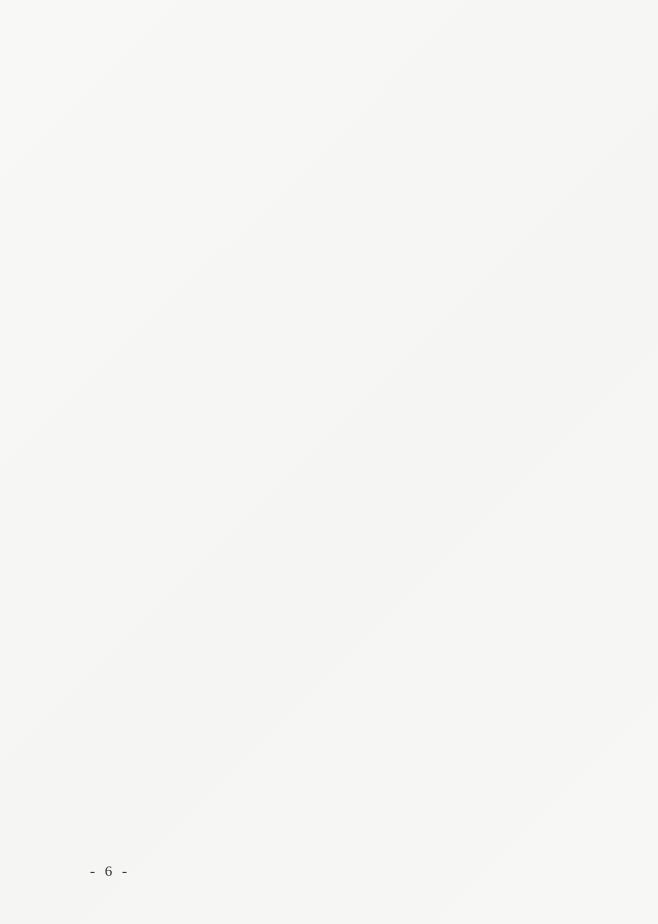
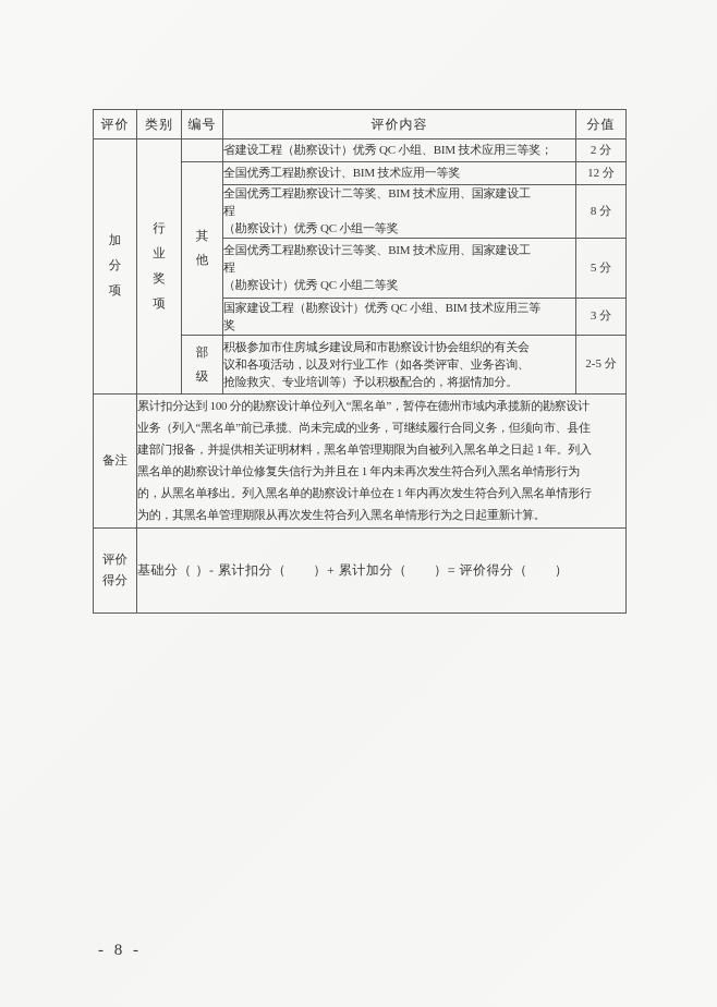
+ 评价	类别	编号	评价内容	分值
+ 加 分 项	行 业 奖 项		省建设工程（勘察设计）优秀 QC 小组、BIM 技术应用三等奖；	2 分
+ 其 他	全国优秀工程勘察设计、BIM 技术应用一等奖	12 分
+ 全国优秀工程勘察设计二等奖、BIM 技术应用、国家建设工 程 （勘察设计）优秀 QC 小组一等奖	8 分
+ 全国优秀工程勘察设计三等奖、BIM 技术应用、国家建设工 程 （勘察设计）优秀 QC 小组二等奖	5 分
+ 国家建设工程（勘察设计）优秀 QC 小组、BIM 技术应用三等 奖	3 分
+ 部 级	积极参加市住房城乡建设局和市勘察设计协会组织的有关会 议和各项活动，以及对行业工作（如各类评审、业务咨询、 抢险救灾、专业培训等）予以积极配合的，将据情加分。	2-5 分
+ 备注	累计扣分达到 100 分的勘察设计单位列入“黑名单”，暂停在德州市域内承揽新的勘察设计 业务（列入“黑名单”前已承揽、尚未完成的业务，可继续履行合同义务，但须向市、县住 建部门报备，并提供相关证明材料，黑名单管理期限为自被列入黑名单之日起 1 年。列入 黑名单的勘察设计单位修复失信行为并且在 1 年内未再次发生符合列入黑名单情形行为 的，从黑名单移出。列入黑名单的勘察设计单位在 1 年内再次发生符合列入黑名单情形行 为的，其黑名单管理期限从再次发生符合列入黑名单情形行为之日起重新计算。
+ 评价 得分	基础分（ ）- 累计扣分（ ）+ 累计加分（ ）= 评价得分（ ）
- - 6 -
+ - 8 -
